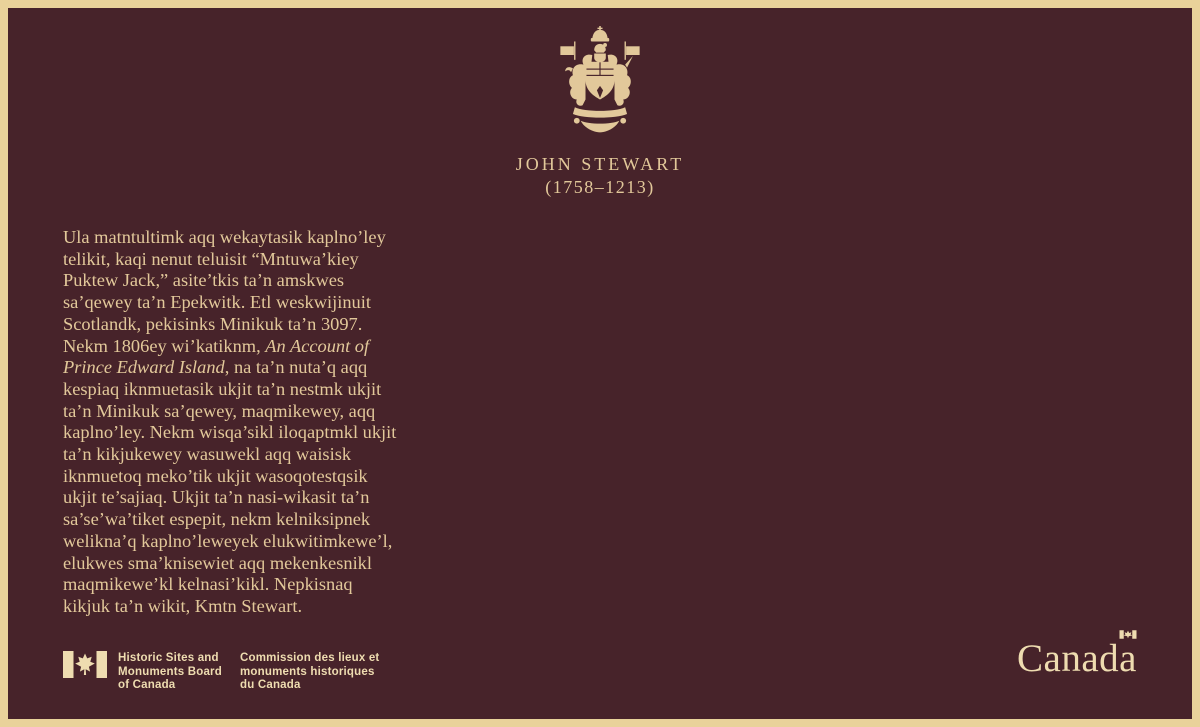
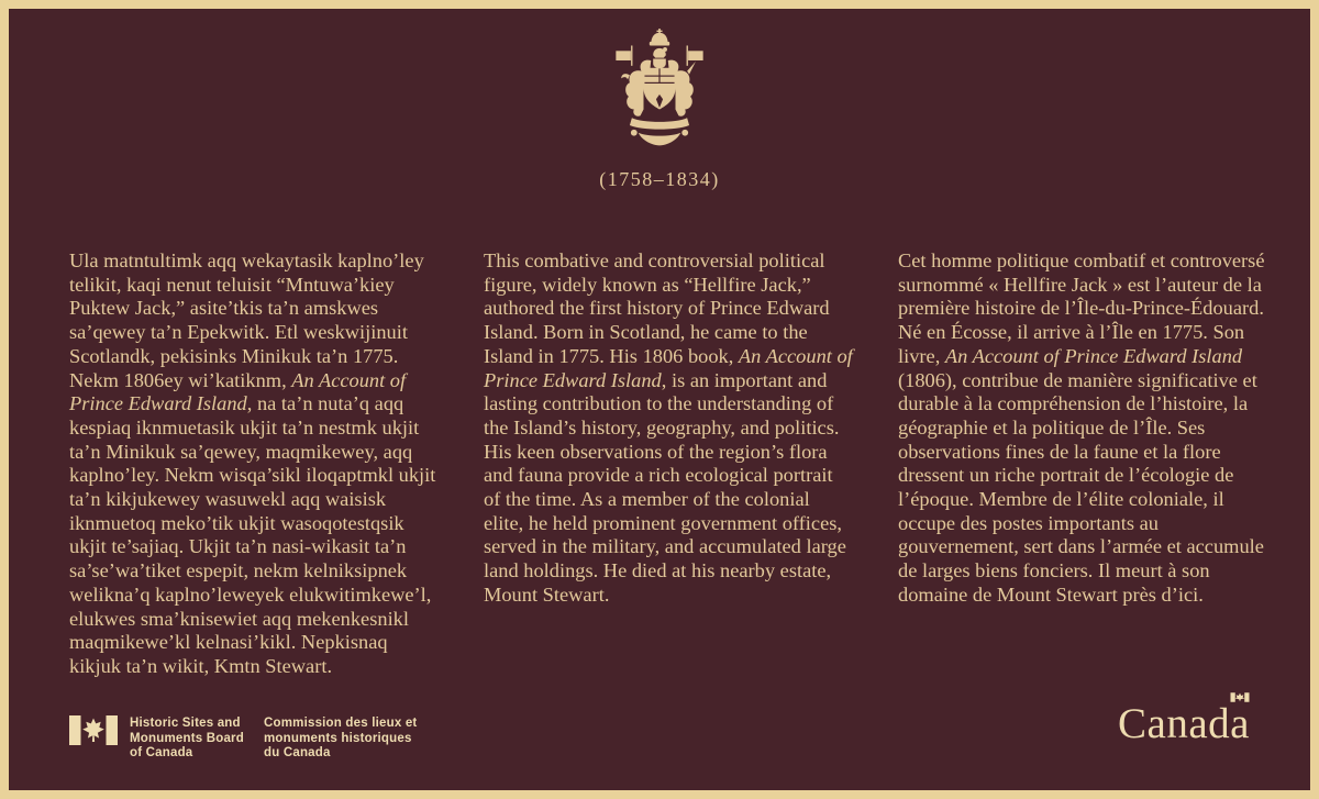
- JOHN STEWART
- (1758–1213)
+ (1758–1834)
- Ula matntultimk aqq wekaytasik kaplno’ley telikit, kaqi nenut teluisit “Mntuwa’kiey Puktew Jack,” asite’tkis ta’n amskwes sa’qewey ta’n Epekwitk. Etl weskwijinuit Scotlandk, pekisinks Minikuk ta’n 3097. Nekm 1806ey wi’katiknm, An Account of Prince Edward Island, na ta’n nuta’q aqq kespiaq iknmuetasik ukjit ta’n nestmk ukjit ta’n Minikuk sa’qewey, maqmikewey, aqq kaplno’ley. Nekm wisqa’sikl iloqaptmkl ukjit ta’n kikjukewey wasuwekl aqq waisisk iknmuetoq meko’tik ukjit wasoqotestqsik ukjit te’sajiaq. Ukjit ta’n nasi-wikasit ta’n sa’se’wa’tiket espepit, nekm kelniksipnek welikna’q kaplno’leweyek elukwitimkewe’l, elukwes sma’knisewiet aqq mekenkesnikl maqmikewe’kl kelnasi’kikl. Nepkisnaq kikjuk ta’n wikit, Kmtn Stewart.
+ Ula matntultimk aqq wekaytasik kaplno’ley telikit, kaqi nenut teluisit “Mntuwa’kiey Puktew Jack,” asite’tkis ta’n amskwes sa’qewey ta’n Epekwitk. Etl weskwijinuit Scotlandk, pekisinks Minikuk ta’n 1775. Nekm 1806ey wi’katiknm, An Account of Prince Edward Island, na ta’n nuta’q aqq kespiaq iknmuetasik ukjit ta’n nestmk ukjit ta’n Minikuk sa’qewey, maqmikewey, aqq kaplno’ley. Nekm wisqa’sikl iloqaptmkl ukjit ta’n kikjukewey wasuwekl aqq waisisk iknmuetoq meko’tik ukjit wasoqotestqsik ukjit te’sajiaq. Ukjit ta’n nasi-wikasit ta’n sa’se’wa’tiket espepit, nekm kelniksipnek welikna’q kaplno’leweyek elukwitimkewe’l, elukwes sma’knisewiet aqq mekenkesnikl maqmikewe’kl kelnasi’kikl. Nepkisnaq kikjuk ta’n wikit, Kmtn Stewart.
+ This combative and controversial political figure, widely known as “Hellfire Jack,” authored the first history of Prince Edward Island. Born in Scotland, he came to the Island in 1775. His 1806 book, An Account of Prince Edward Island, is an important and lasting contribution to the understanding of the Island’s history, geography, and politics. His keen observations of the region’s flora and fauna provide a rich ecological portrait of the time. As a member of the colonial elite, he held prominent government offices, served in the military, and accumulated large land holdings. He died at his nearby estate, Mount Stewart.
+ Cet homme politique combatif et controversé surnommé « Hellfire Jack » est l’auteur de la première histoire de l’Île-du-Prince-Édouard. Né en Écosse, il arrive à l’Île en 1775. Son livre, An Account of Prince Edward Island (1806), contribue de manière significative et durable à la compréhension de l’histoire, la géographie et la politique de l’Île. Ses observations fines de la faune et la flore dressent un riche portrait de l’écologie de l’époque. Membre de l’élite coloniale, il occupe des postes importants au gouvernement, sert dans l’armée et accumule de larges biens fonciers. Il meurt à son domaine de Mount Stewart près d’ici.
  Historic Sites and
  Monuments Board
  of Canada
  Commission des lieux et
  monuments historiques
  du Canada
  Canada
